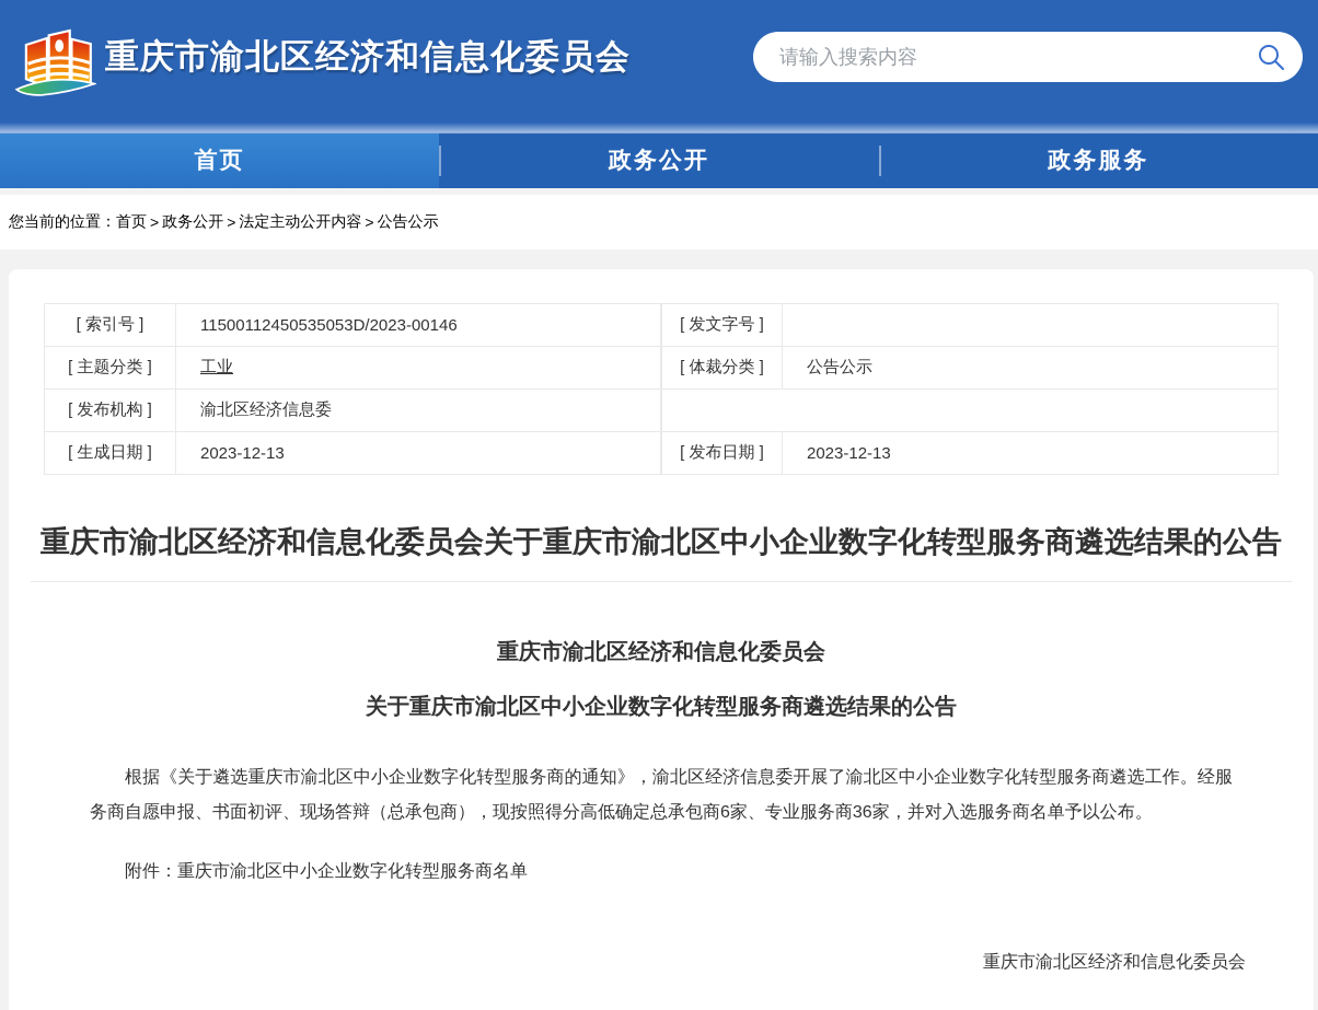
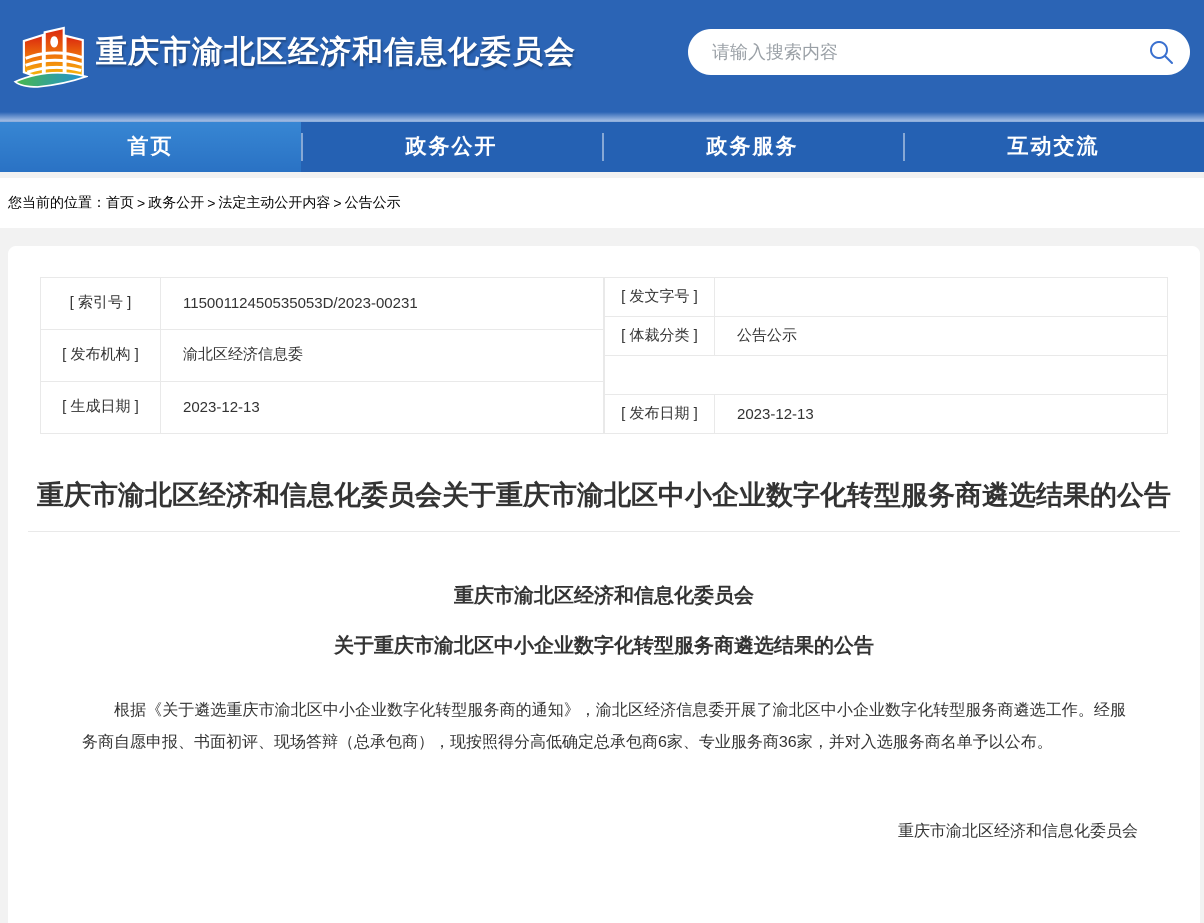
  重庆市渝北区经济和信息化委员会
  请输入搜索内容
  首页
  政务公开
  政务服务
+ 互动交流
  您当前的位置：
  首页
  >
  政务公开
  >
  法定主动公开内容
  >
  公告公示
- [ 索引号 ]	11500112450535053D/2023-00146
+ [ 索引号 ]	11500112450535053D/2023-00231
- [ 主题分类 ]	工业
  [ 发布机构 ]	渝北区经济信息委
  [ 生成日期 ]	2023-12-13
  [ 发文字号 ]
  [ 体裁分类 ]	公告公示
  [ 发布日期 ]	2023-12-13
  重庆市渝北区经济和信息化委员会关于重庆市渝北区中小企业数字化转型服务商遴选结果的公告
  重庆市渝北区经济和信息化委员会
  关于重庆市渝北区中小企业数字化转型服务商遴选结果的公告
  根据《关于遴选重庆市渝北区中小企业数字化转型服务商的通知》，渝北区经济信息委开展了渝北区中小企业数字化转型服务商遴选工作。经服务商自愿申报、书面初评、现场答辩（总承包商），现按照得分高低确定总承包商6家、专业服务商36家，并对入选服务商名单予以公布。
- 附件：重庆市渝北区中小企业数字化转型服务商名单
  重庆市渝北区经济和信息化委员会
